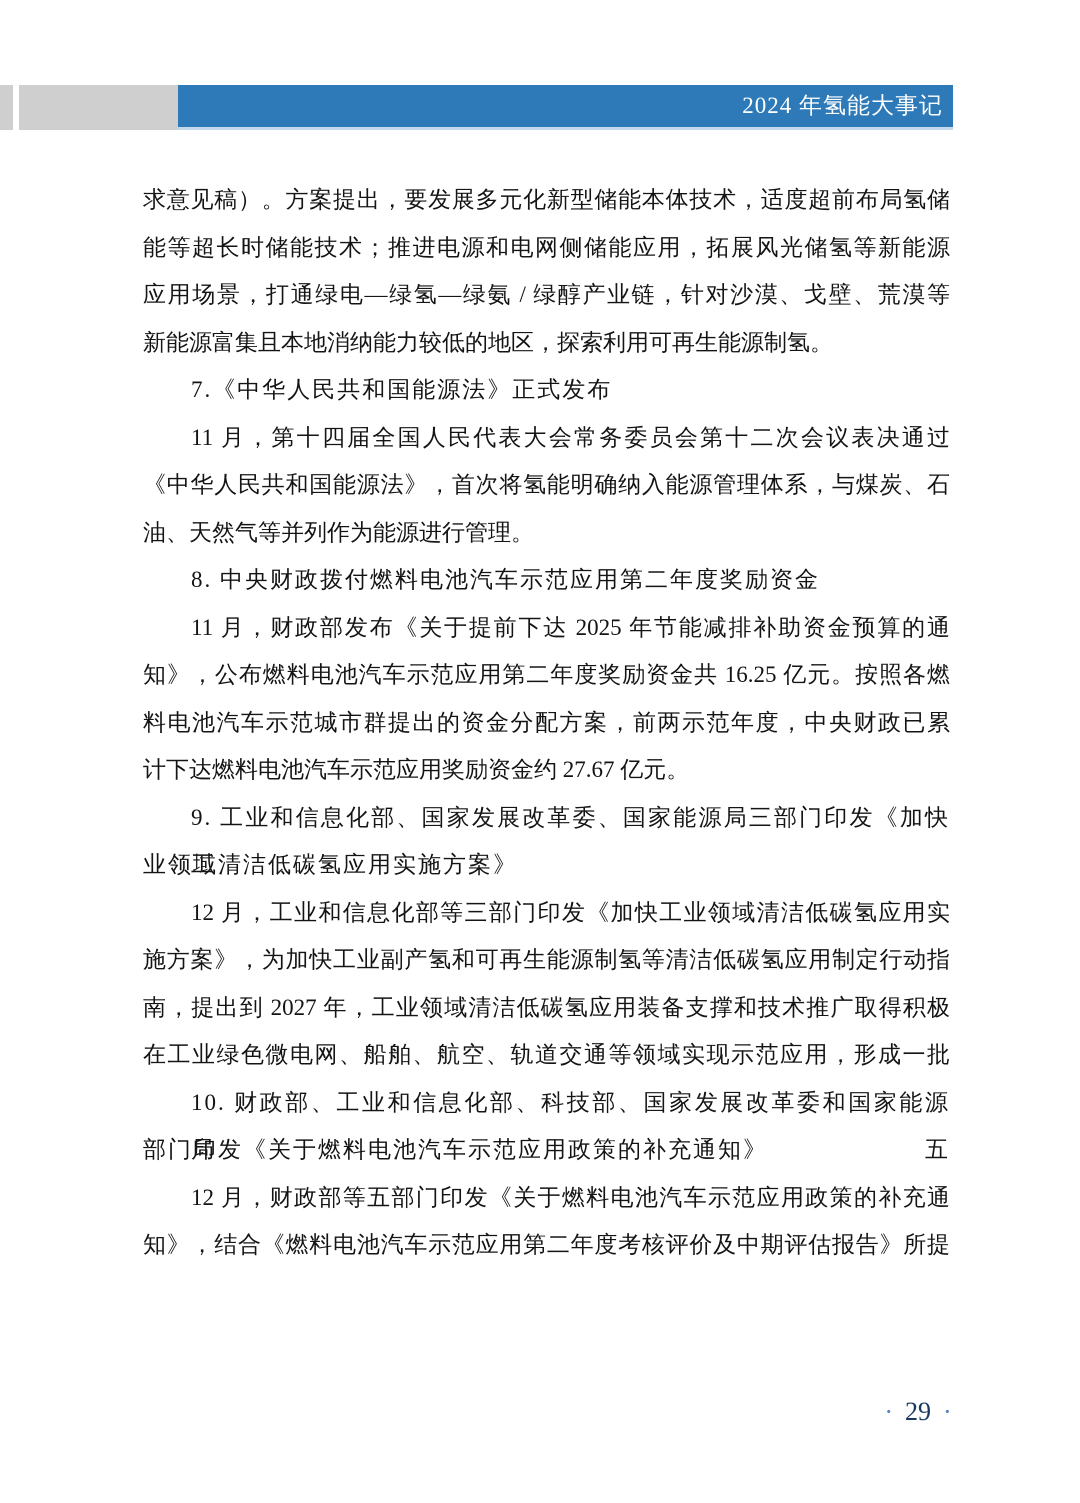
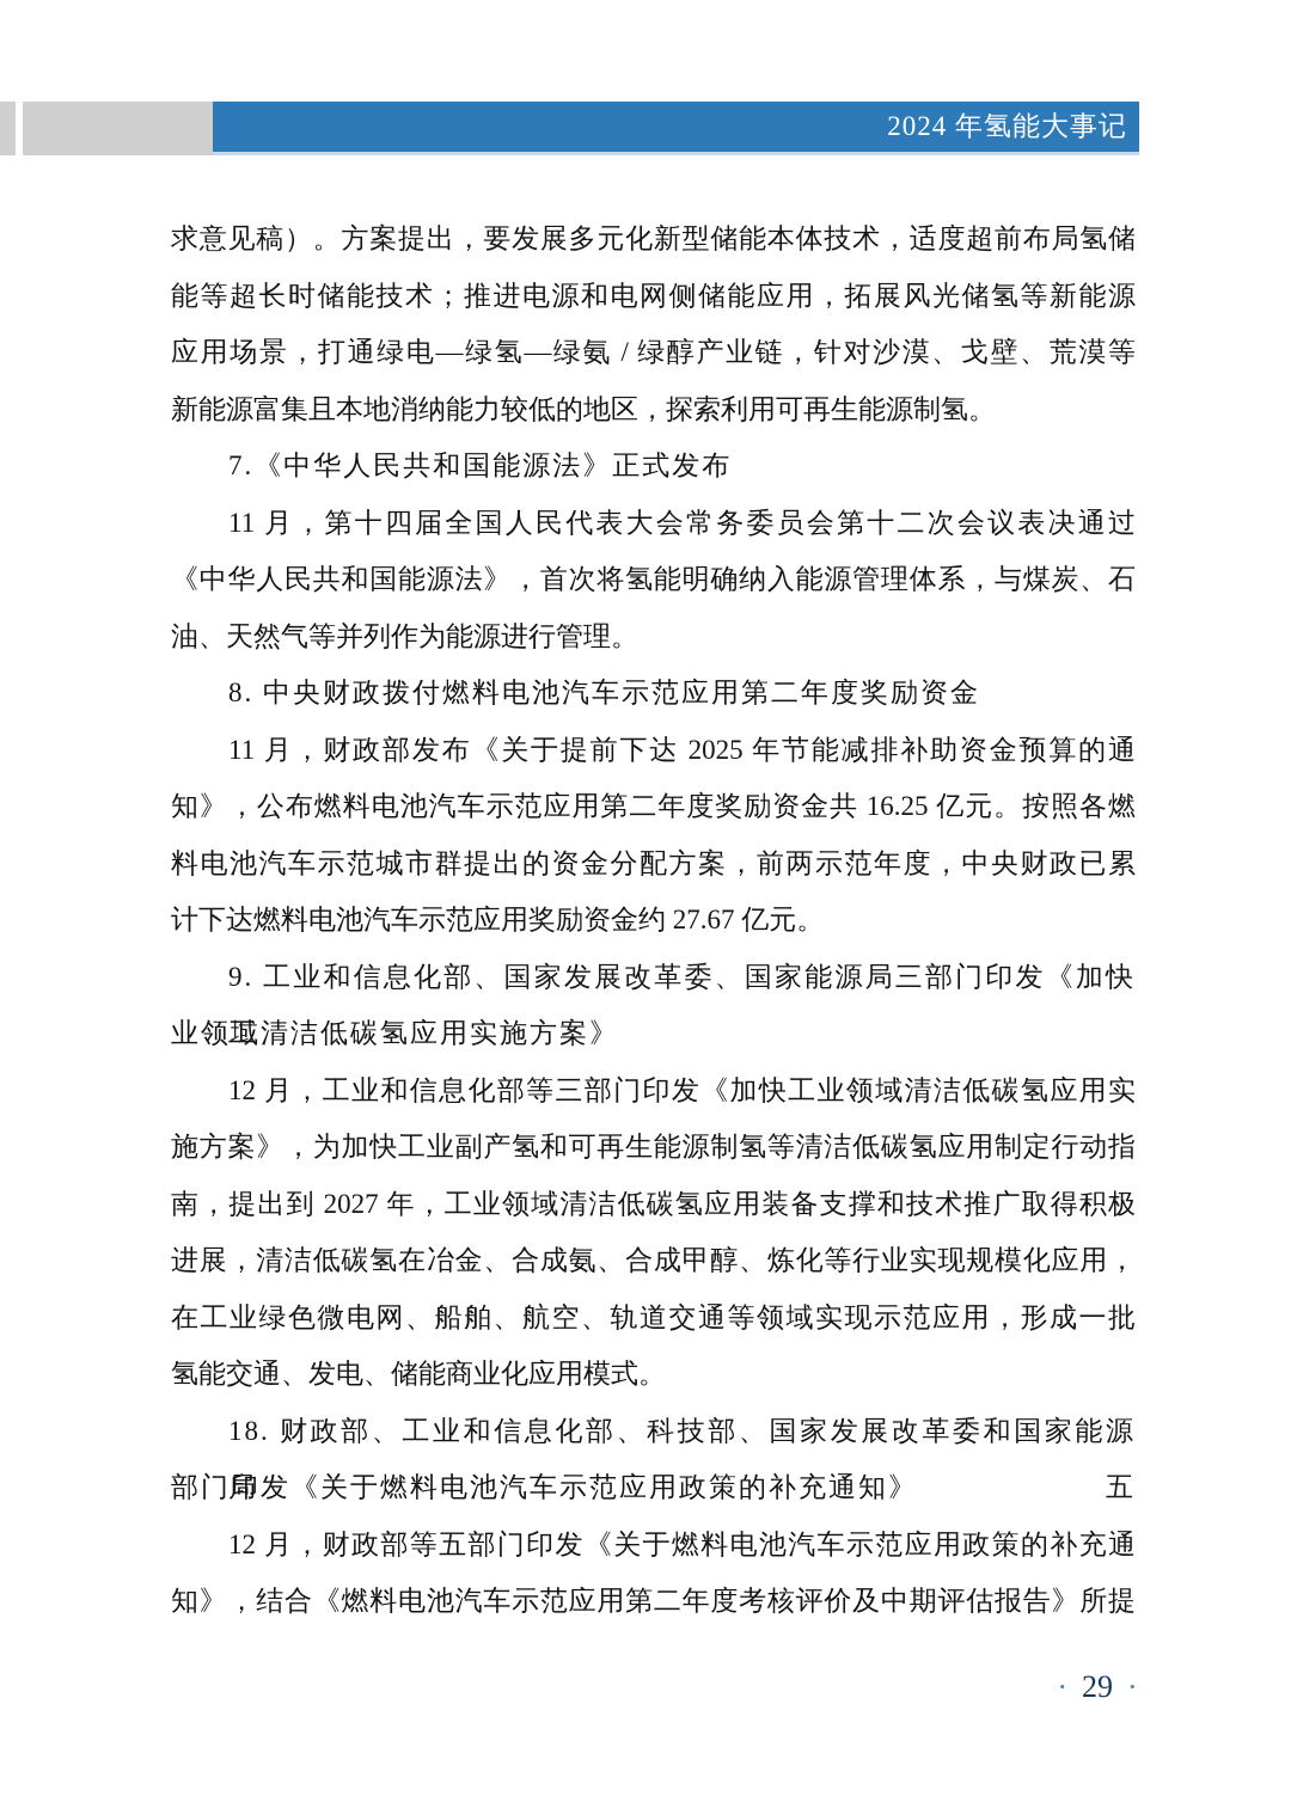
  2024 年氢能大事记
  求意见稿）。方案提出，要发展多元化新型储能本体技术，适度超前布局氢储
  能等超长时储能技术；推进电源和电网侧储能应用，拓展风光储氢等新能源
  应用场景，打通绿电—绿氢—绿氨 / 绿醇产业链，针对沙漠、戈壁、荒漠等
  新能源富集且本地消纳能力较低的地区，探索利用可再生能源制氢。
  7.《中华人民共和国能源法》正式发布
  11 月，第十四届全国人民代表大会常务委员会第十二次会议表决通过
  《中华人民共和国能源法》，首次将氢能明确纳入能源管理体系，与煤炭、石
  油、天然气等并列作为能源进行管理。
  8. 中央财政拨付燃料电池汽车示范应用第二年度奖励资金
  11 月，财政部发布《关于提前下达 2025 年节能减排补助资金预算的通
  知》，公布燃料电池汽车示范应用第二年度奖励资金共 16.25 亿元。按照各燃
  料电池汽车示范城市群提出的资金分配方案，前两示范年度，中央财政已累
  计下达燃料电池汽车示范应用奖励资金约 27.67 亿元。
  9. 工业和信息化部、国家发展改革委、国家能源局三部门印发《加快工
  业领域清洁低碳氢应用实施方案》
  12 月，工业和信息化部等三部门印发《加快工业领域清洁低碳氢应用实
  施方案》，为加快工业副产氢和可再生能源制氢等清洁低碳氢应用制定行动指
  南，提出到 2027 年，工业领域清洁低碳氢应用装备支撑和技术推广取得积极
+ 进展，清洁低碳氢在冶金、合成氨、合成甲醇、炼化等行业实现规模化应用，
  在工业绿色微电网、船舶、航空、轨道交通等领域实现示范应用，形成一批
+ 氢能交通、发电、储能商业化应用模式。
- 10. 财政部、工业和信息化部、科技部、国家发展改革委和国家能源局五
+ 18. 财政部、工业和信息化部、科技部、国家发展改革委和国家能源局五
  部门印发《关于燃料电池汽车示范应用政策的补充通知》
  12 月，财政部等五部门印发《关于燃料电池汽车示范应用政策的补充通
  知》，结合《燃料电池汽车示范应用第二年度考核评价及中期评估报告》所提
  · 29 ·
